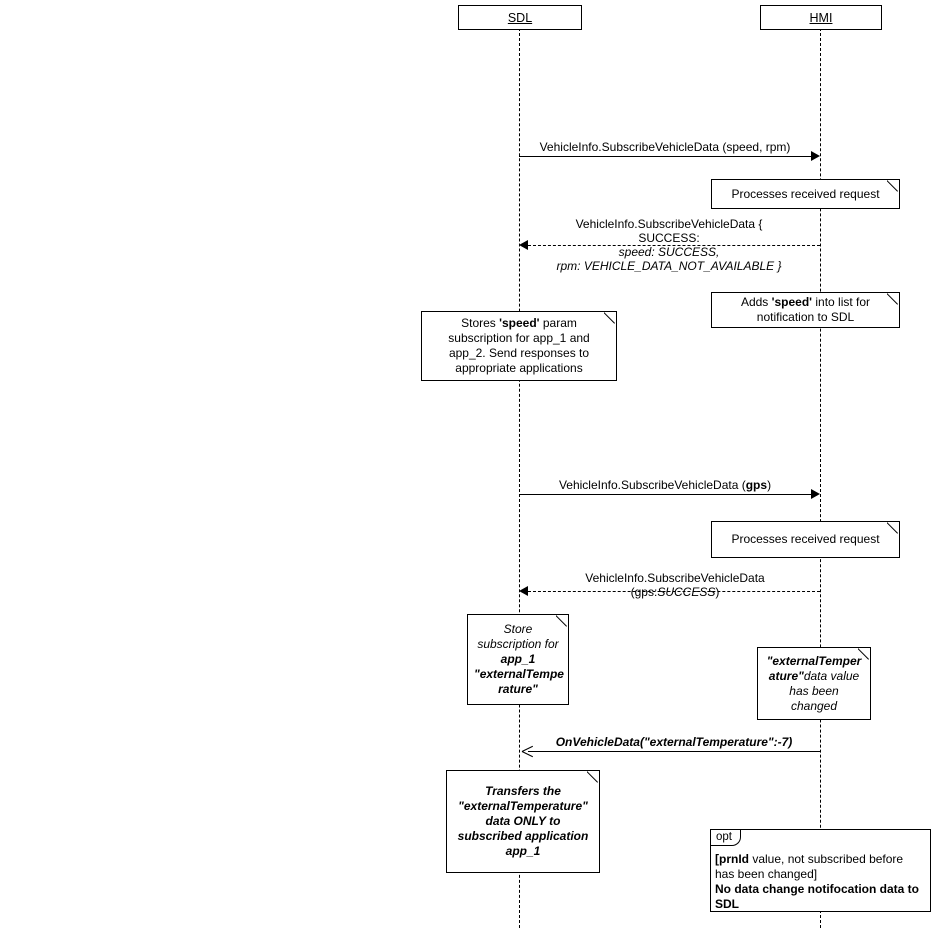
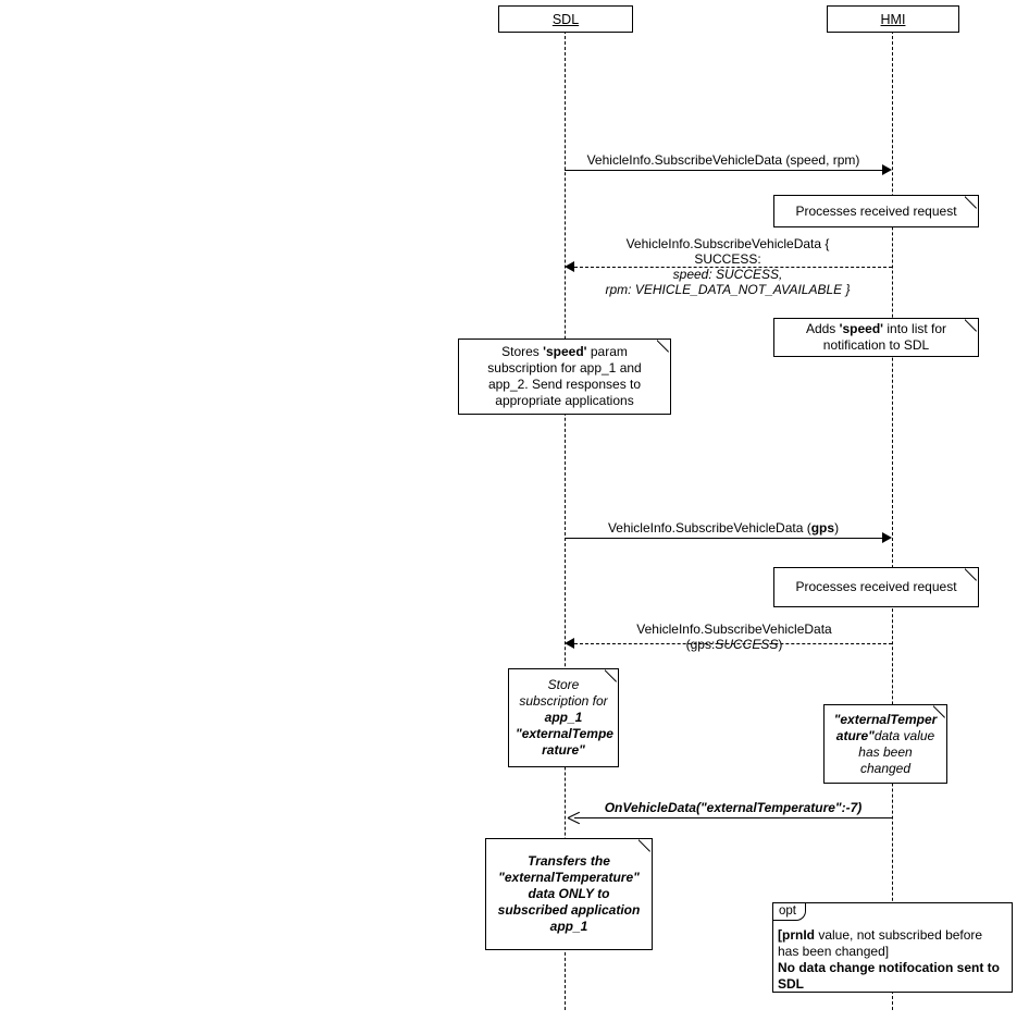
  SDL
  HMI
  VehicleInfo.SubscribeVehicleData (speed, rpm)
  Processes received request
  VehicleInfo.SubscribeVehicleData {
  SUCCESS:
  speed: SUCCESS,
  rpm: VEHICLE_DATA_NOT_AVAILABLE }
  Adds 'speed' into list for
  notification to SDL
  Stores 'speed' param
  subscription for app_1 and
  app_2. Send responses to
  appropriate applications
  VehicleInfo.SubscribeVehicleData (gps)
  Processes received request
  VehicleInfo.SubscribeVehicleData
  (gps:SUCCESS)
  Store
  subscription for
  app_1
  "externalTempe
  rature"
  "externalTemper
  ature"data value
  has been
  changed
  OnVehicleData("externalTemperature":-7)
  Transfers the
  "externalTemperature"
  data ONLY to
  subscribed application
  app_1
  opt
  [prnId value, not subscribed before
  has been changed]
- No data change notifocation data to
+ No data change notifocation sent to
  SDL
